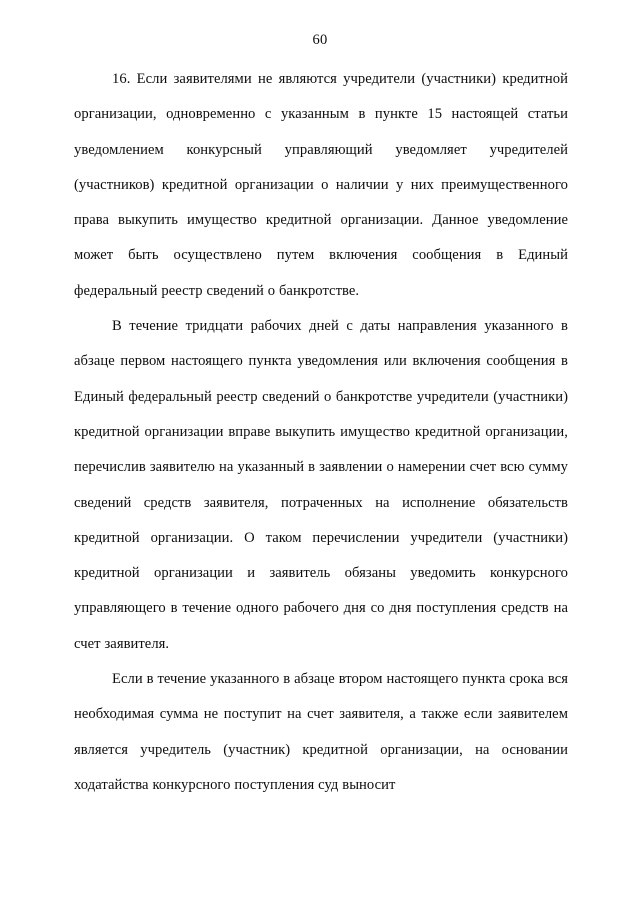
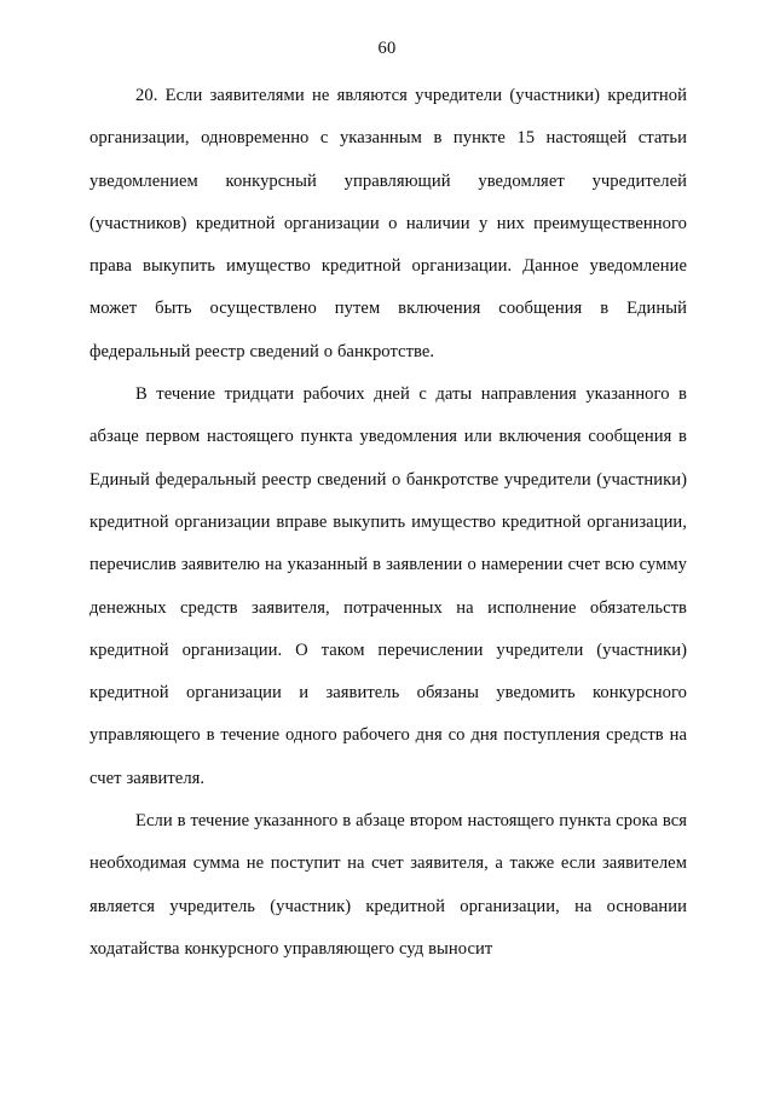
  60
- 16. Если заявителями не являются учредители (участники) кредитной организации, одновременно с указанным в пункте 15 настоящей статьи уведомлением конкурсный управляющий уведомляет учредителей (участников) кредитной организации о наличии у них преимущественного права выкупить имущество кредитной организации. Данное уведомление может быть осуществлено путем включения сообщения в Единый федеральный реестр сведений о банкротстве.
+ 20. Если заявителями не являются учредители (участники) кредитной организации, одновременно с указанным в пункте 15 настоящей статьи уведомлением конкурсный управляющий уведомляет учредителей (участников) кредитной организации о наличии у них преимущественного права выкупить имущество кредитной организации. Данное уведомление может быть осуществлено путем включения сообщения в Единый федеральный реестр сведений о банкротстве.
- В течение тридцати рабочих дней с даты направления указанного в абзаце первом настоящего пункта уведомления или включения сообщения в Единый федеральный реестр сведений о банкротстве учредители (участники) кредитной организации вправе выкупить имущество кредитной организации, перечислив заявителю на указанный в заявлении о намерении счет всю сумму сведений средств заявителя, потраченных на исполнение обязательств кредитной организации. О таком перечислении учредители (участники) кредитной организации и заявитель обязаны уведомить конкурсного управляющего в течение одного рабочего дня со дня поступления средств на счет заявителя.
+ В течение тридцати рабочих дней с даты направления указанного в абзаце первом настоящего пункта уведомления или включения сообщения в Единый федеральный реестр сведений о банкротстве учредители (участники) кредитной организации вправе выкупить имущество кредитной организации, перечислив заявителю на указанный в заявлении о намерении счет всю сумму денежных средств заявителя, потраченных на исполнение обязательств кредитной организации. О таком перечислении учредители (участники) кредитной организации и заявитель обязаны уведомить конкурсного управляющего в течение одного рабочего дня со дня поступления средств на счет заявителя.
- Если в течение указанного в абзаце втором настоящего пункта срока вся необходимая сумма не поступит на счет заявителя, а также если заявителем является учредитель (участник) кредитной организации, на основании ходатайства конкурсного поступления суд выносит
+ Если в течение указанного в абзаце втором настоящего пункта срока вся необходимая сумма не поступит на счет заявителя, а также если заявителем является учредитель (участник) кредитной организации, на основании ходатайства конкурсного управляющего суд выносит
